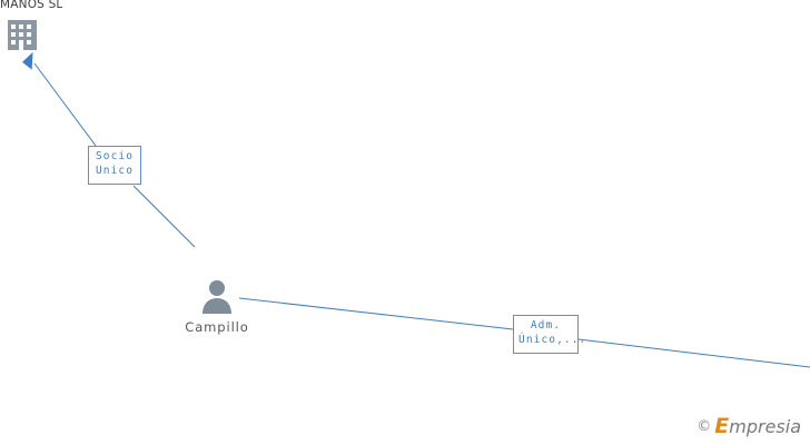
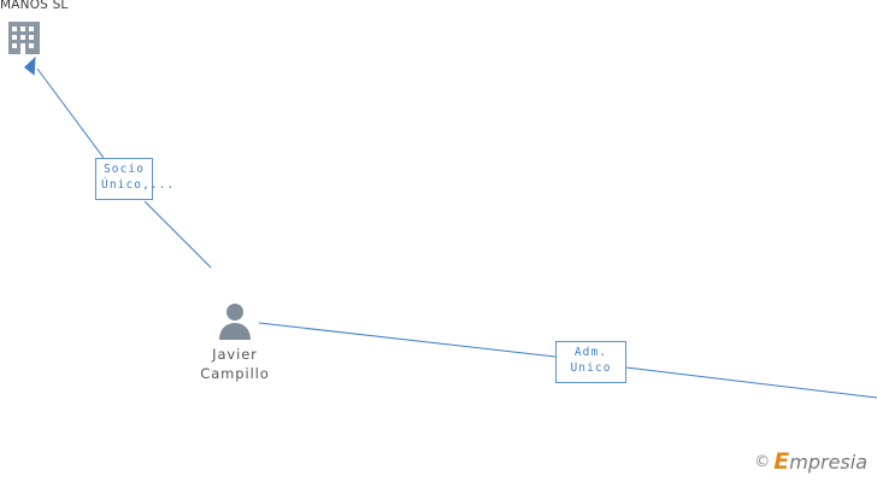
  MANOS SL
+ Javier
  Campillo
  Socio
- Unico
+ Único,...
  Adm.
- Único,...
+ Unico
  ©
  E
  mpresia
